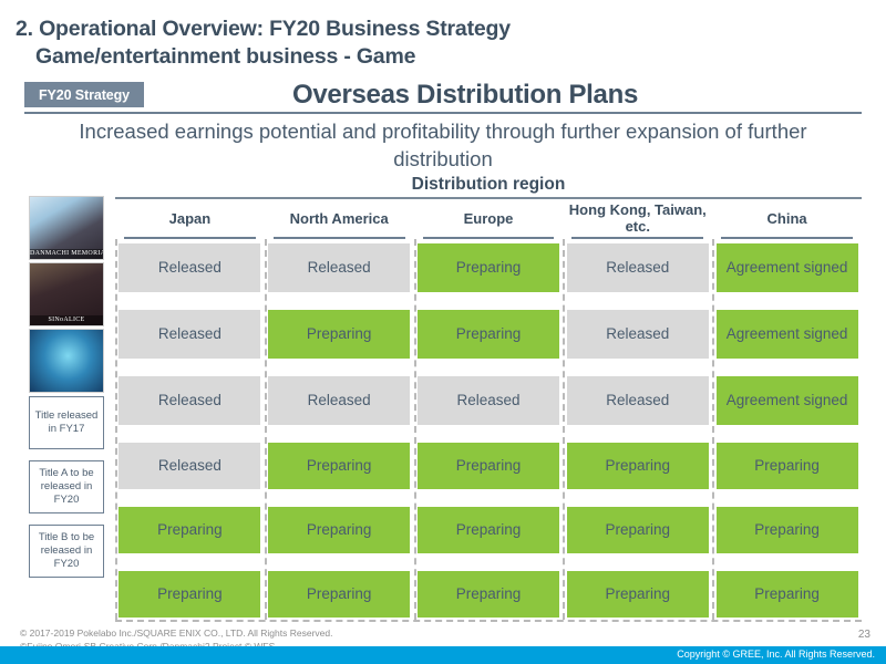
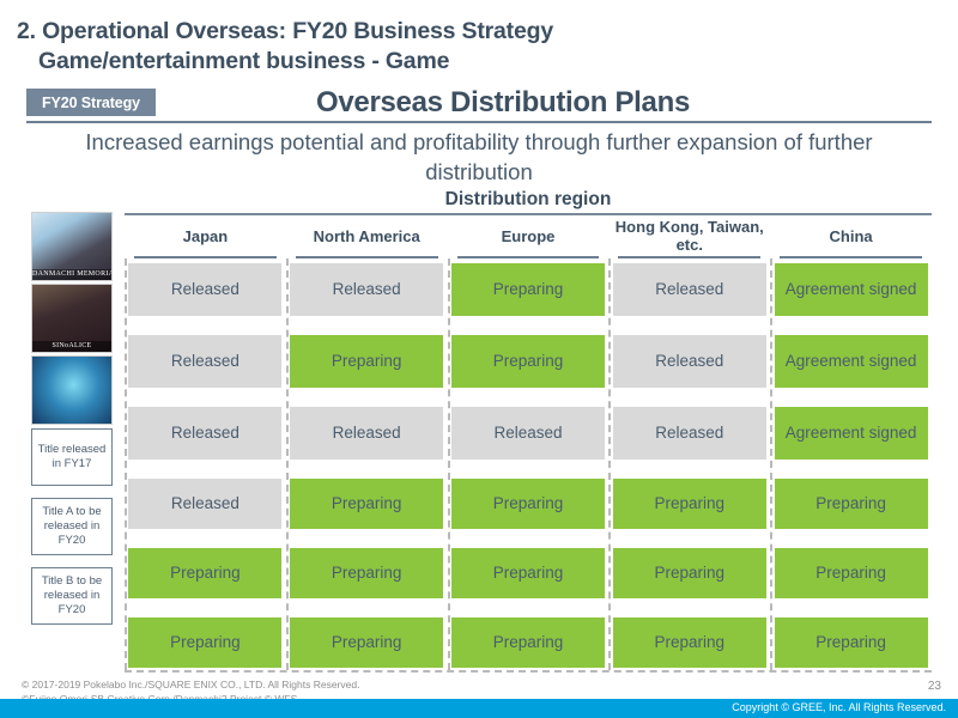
- 2. Operational Overview: FY20 Business Strategy
+ 2. Operational Overseas: FY20 Business Strategy
  Game/entertainment business - Game
  FY20 Strategy
  Overseas Distribution Plans
  Increased earnings potential and profitability through further expansion of further distribution
  Distribution region
  Japan
  North America
  Europe
  Hong Kong, Taiwan, etc.
  China
  Released
  Released
  Preparing
  Released
  Agreement signed
  Released
  Preparing
  Preparing
  Released
  Agreement signed
  Released
  Released
  Released
  Released
  Agreement signed
  Released
  Preparing
  Preparing
  Preparing
  Preparing
  Preparing
  Preparing
  Preparing
  Preparing
  Preparing
  Preparing
  Preparing
  Preparing
  Preparing
  Preparing
  Title released in FY17
  Title A to be released in FY20
  Title B to be released in FY20
  © 2017-2019 Pokelabo Inc./SQUARE ENIX CO., LTD. All Rights Reserved.
  23
  Copyright © GREE, Inc. All Rights Reserved.
